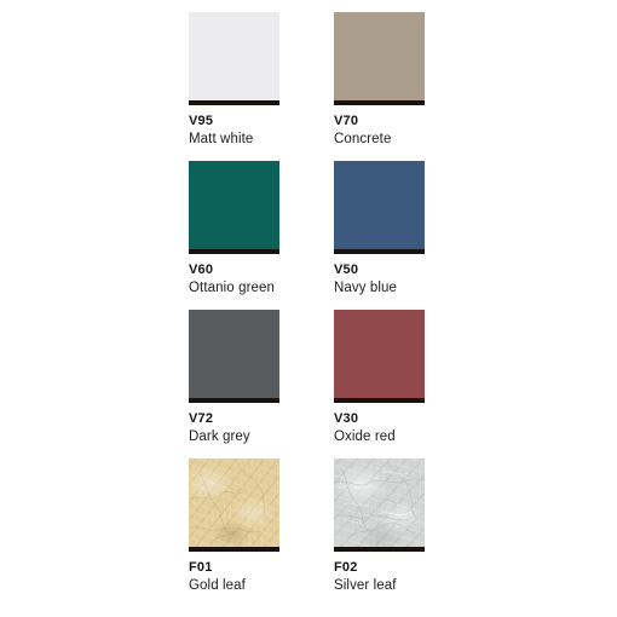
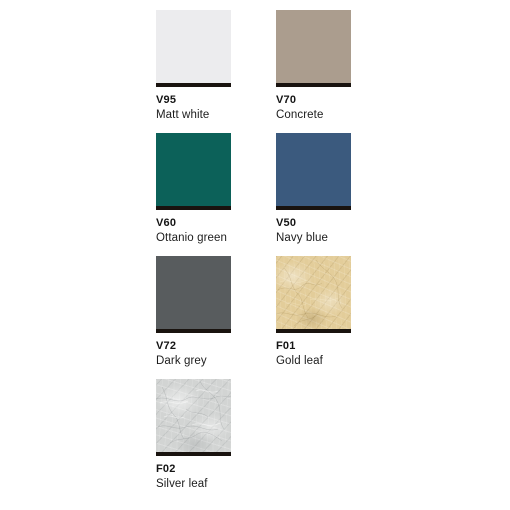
  V95
  Matt white
  V70
  Concrete
  V60
  Ottanio green
  V50
  Navy blue
  V72
  Dark grey
- V30
- Oxide red
  F01
  Gold leaf
  F02
  Silver leaf
